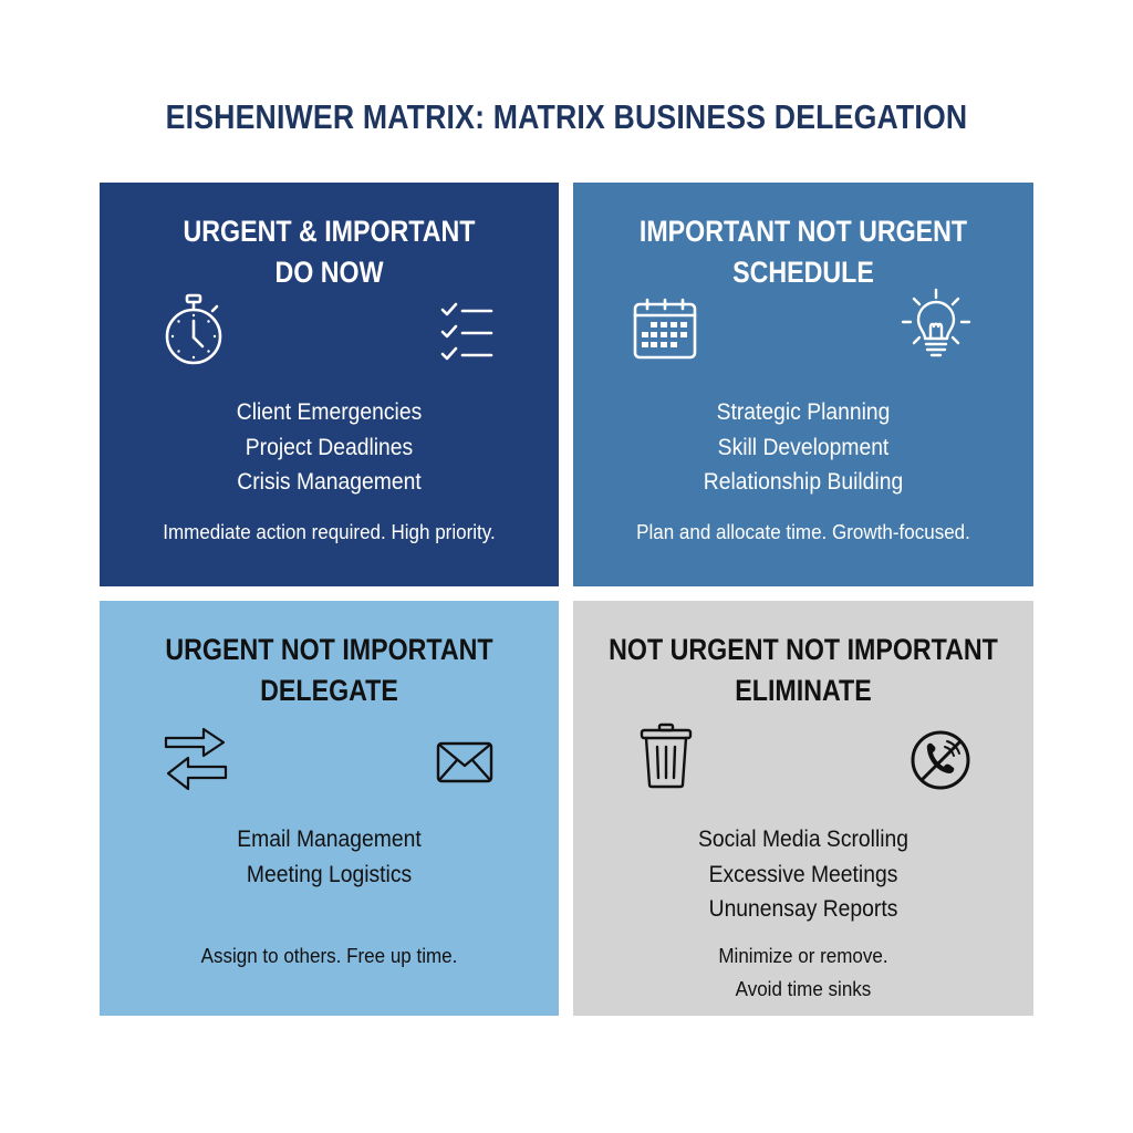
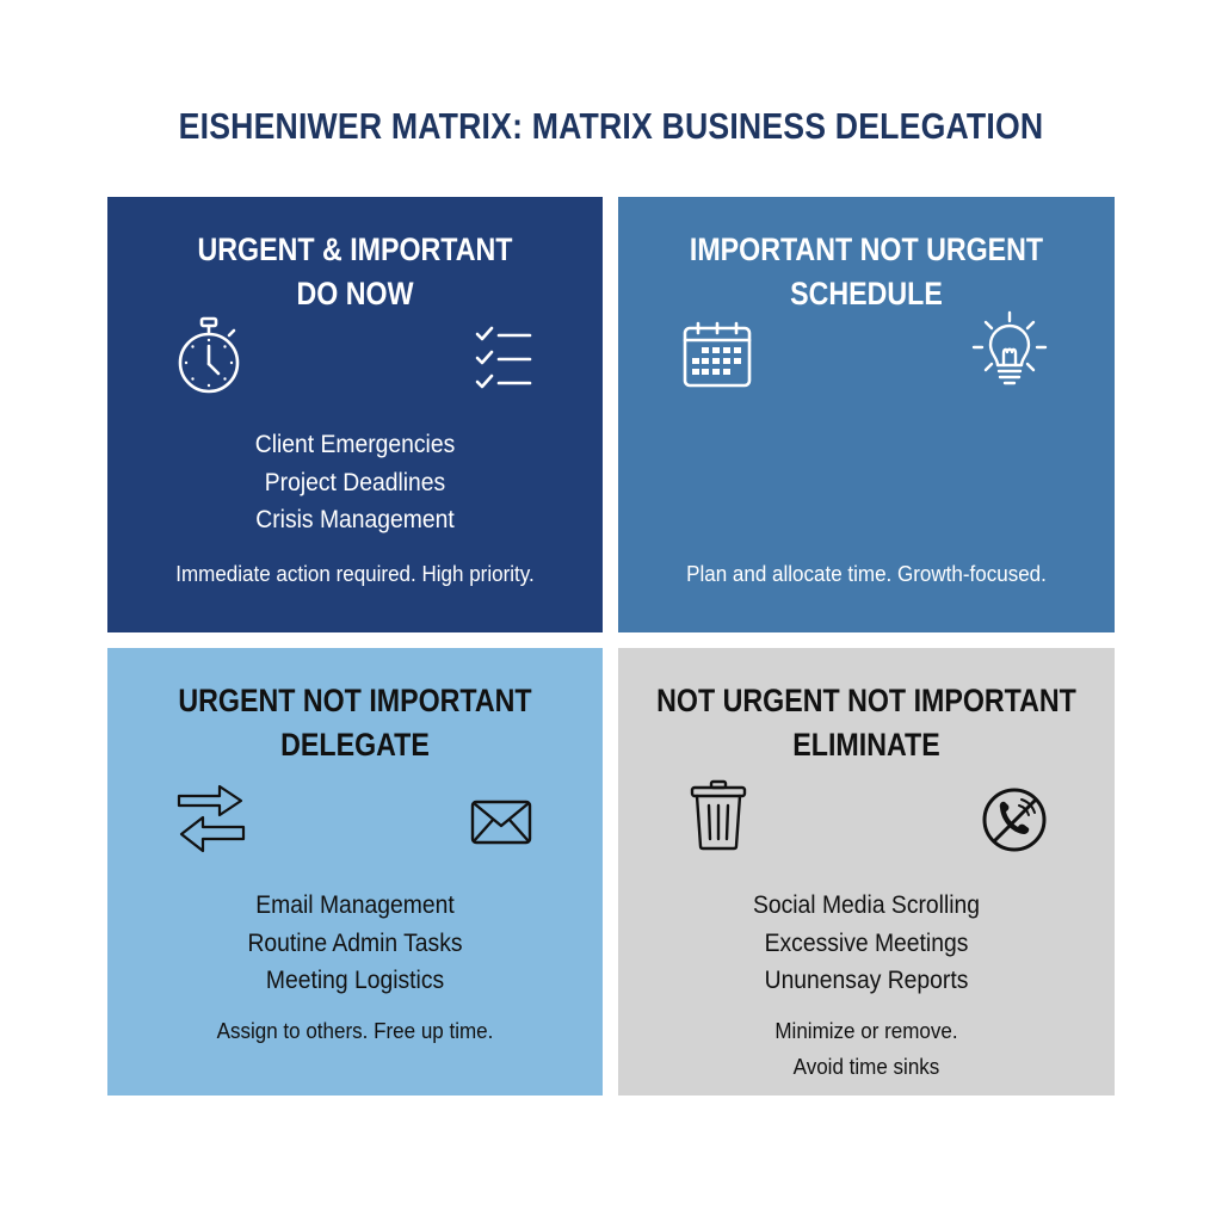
  EISHENIWER MATRIX: MATRIX BUSINESS DELEGATION
  URGENT & IMPORTANT
  DO NOW
  Client Emergencies
  Project Deadlines
  Crisis Management
  Immediate action required. High priority.
  IMPORTANT NOT URGENT
  SCHEDULE
- Strategic Planning
- Skill Development
- Relationship Building
  Plan and allocate time. Growth-focused.
  URGENT NOT IMPORTANT
  DELEGATE
  Email Management
+ Routine Admin Tasks
  Meeting Logistics
  Assign to others. Free up time.
  NOT URGENT NOT IMPORTANT
  ELIMINATE
  Social Media Scrolling
  Excessive Meetings
  Ununensay Reports
  Minimize or remove.
  Avoid time sinks
